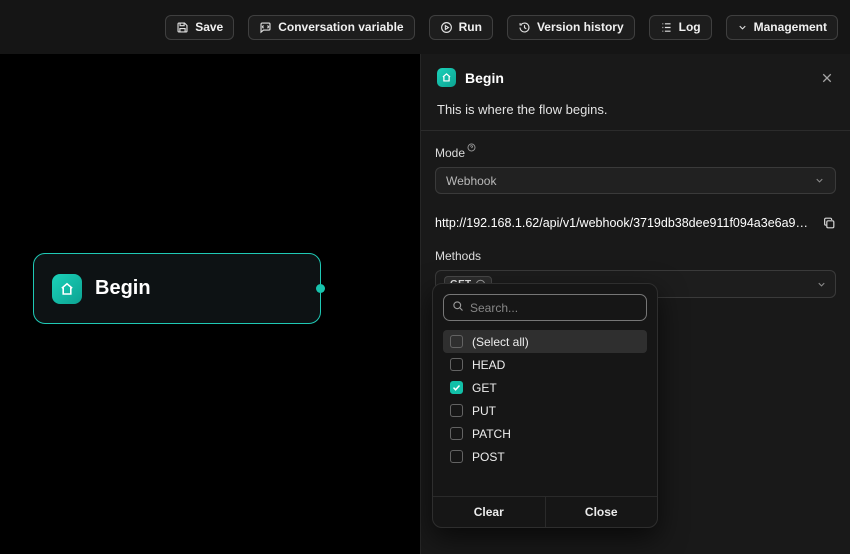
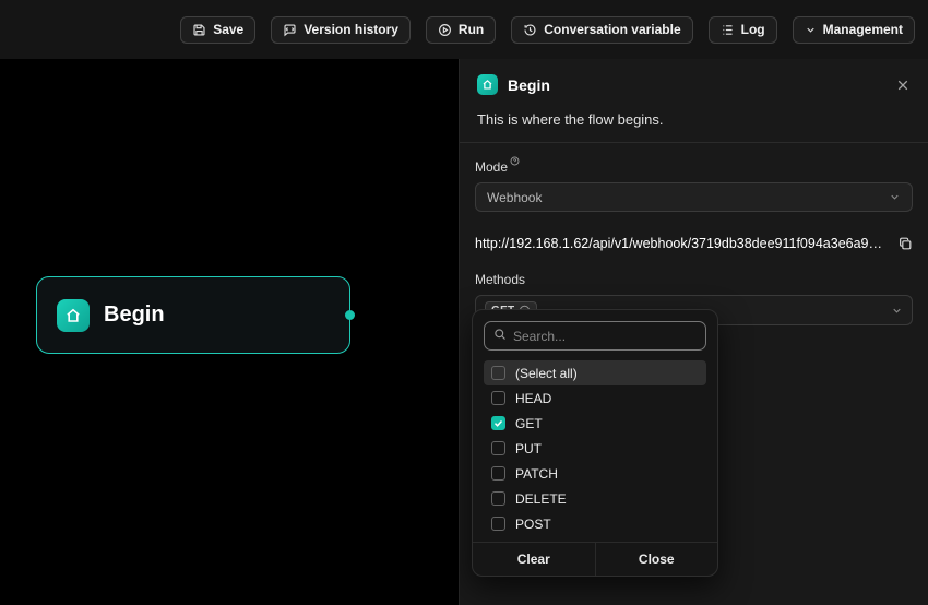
  Save
- Conversation variable
+ Version history
  Run
- Version history
+ Conversation variable
  Log
  Management
  Begin
  Begin
  This is where the flow begins.
  Mode
  Webhook
  http://192.168.1.62/api/v1/webhook/3719db38dee911f094a3e6a96b.
  Methods
  Search...
  (Select all)
  HEAD
  GET
  PUT
  PATCH
+ DELETE
  POST
  Clear
  Close
